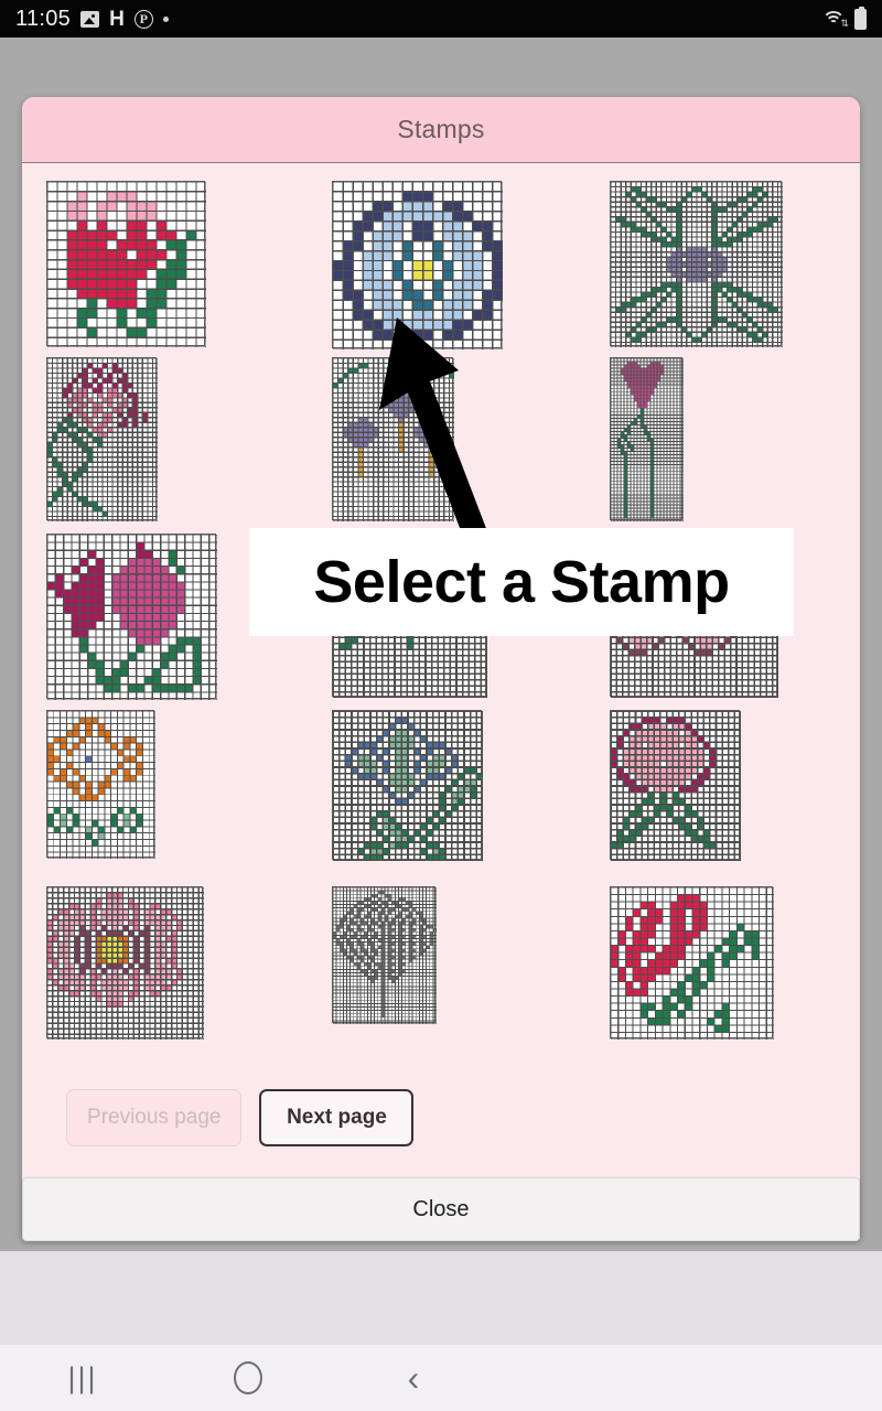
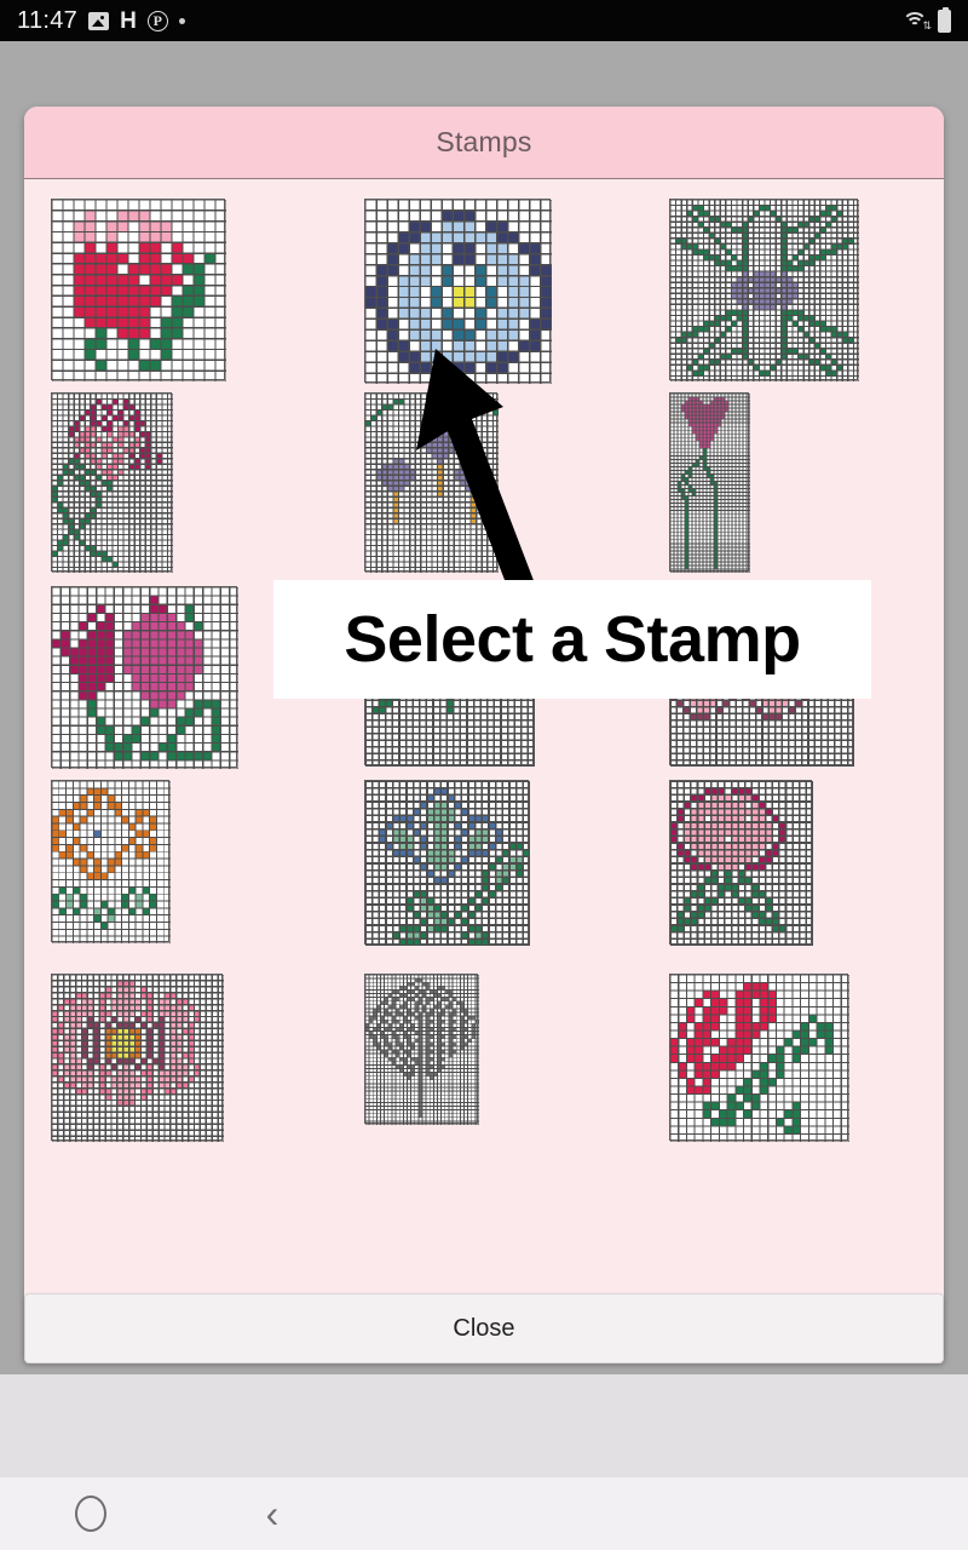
- 11:05
+ 11:47
  H
  P
  ⇅
  Stamps
- Previous page
- Next page
  Close
  Select a Stamp
- |||
  ‹
